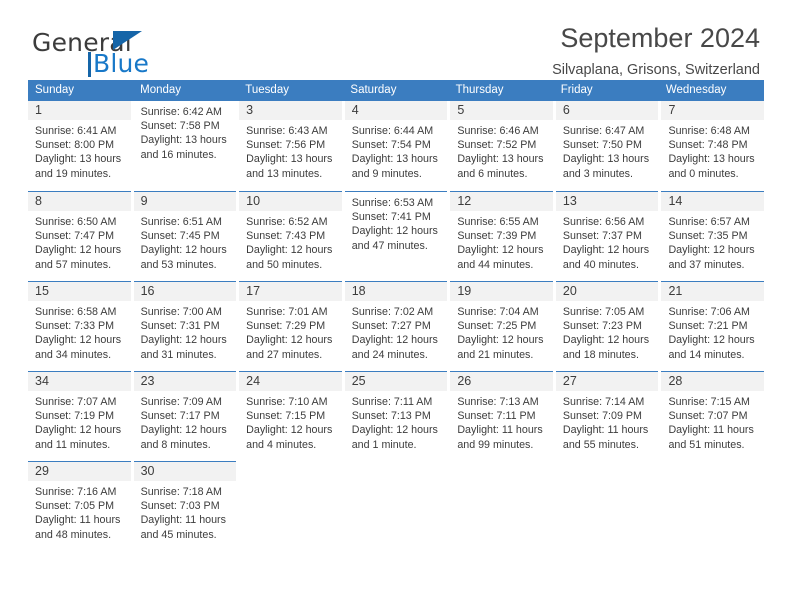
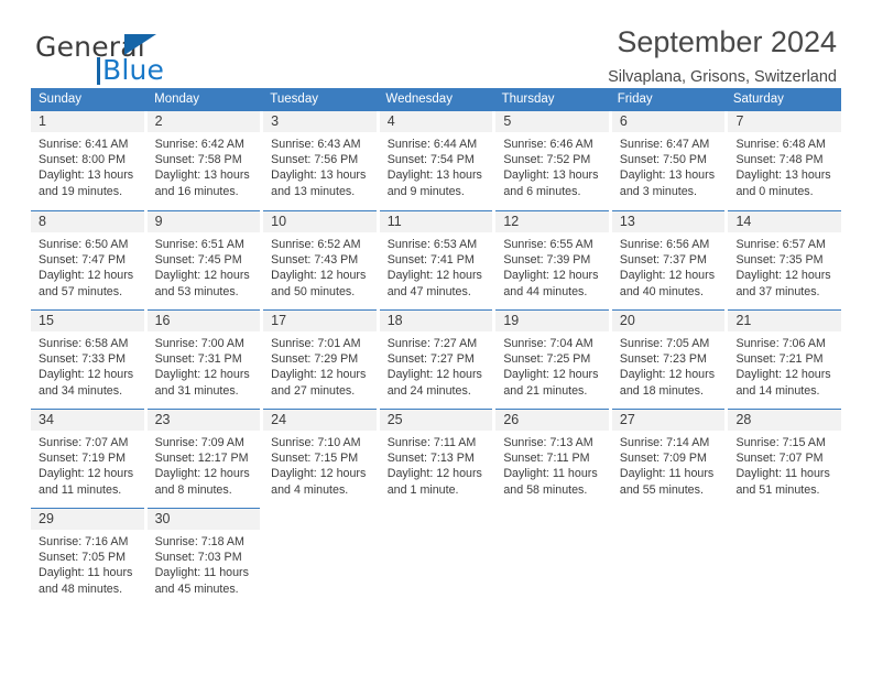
  General
  Blue
  September 2024
  Silvaplana, Grisons, Switzerland
  Sunday
  Monday
  Tuesday
- Saturday
+ Wednesday
  Thursday
  Friday
- Wednesday
+ Saturday
  1
  Sunrise: 6:41 AM
  Sunset: 8:00 PM
  Daylight: 13 hours
  and 19 minutes.
+ 2
  Sunrise: 6:42 AM
  Sunset: 7:58 PM
  Daylight: 13 hours
  and 16 minutes.
  3
  Sunrise: 6:43 AM
  Sunset: 7:56 PM
  Daylight: 13 hours
  and 13 minutes.
  4
  Sunrise: 6:44 AM
  Sunset: 7:54 PM
  Daylight: 13 hours
  and 9 minutes.
  5
  Sunrise: 6:46 AM
  Sunset: 7:52 PM
  Daylight: 13 hours
  and 6 minutes.
  6
  Sunrise: 6:47 AM
  Sunset: 7:50 PM
  Daylight: 13 hours
  and 3 minutes.
  7
  Sunrise: 6:48 AM
  Sunset: 7:48 PM
  Daylight: 13 hours
  and 0 minutes.
  8
  Sunrise: 6:50 AM
  Sunset: 7:47 PM
  Daylight: 12 hours
  and 57 minutes.
  9
  Sunrise: 6:51 AM
  Sunset: 7:45 PM
  Daylight: 12 hours
  and 53 minutes.
  10
  Sunrise: 6:52 AM
  Sunset: 7:43 PM
  Daylight: 12 hours
  and 50 minutes.
+ 11
  Sunrise: 6:53 AM
  Sunset: 7:41 PM
  Daylight: 12 hours
  and 47 minutes.
  12
  Sunrise: 6:55 AM
  Sunset: 7:39 PM
  Daylight: 12 hours
  and 44 minutes.
  13
  Sunrise: 6:56 AM
  Sunset: 7:37 PM
  Daylight: 12 hours
  and 40 minutes.
  14
  Sunrise: 6:57 AM
  Sunset: 7:35 PM
  Daylight: 12 hours
  and 37 minutes.
  15
  Sunrise: 6:58 AM
  Sunset: 7:33 PM
  Daylight: 12 hours
  and 34 minutes.
  16
  Sunrise: 7:00 AM
  Sunset: 7:31 PM
  Daylight: 12 hours
  and 31 minutes.
  17
  Sunrise: 7:01 AM
  Sunset: 7:29 PM
  Daylight: 12 hours
  and 27 minutes.
  18
- Sunrise: 7:02 AM
+ Sunrise: 7:27 AM
  Sunset: 7:27 PM
  Daylight: 12 hours
  and 24 minutes.
  19
  Sunrise: 7:04 AM
  Sunset: 7:25 PM
  Daylight: 12 hours
  and 21 minutes.
  20
  Sunrise: 7:05 AM
  Sunset: 7:23 PM
  Daylight: 12 hours
  and 18 minutes.
  21
  Sunrise: 7:06 AM
  Sunset: 7:21 PM
  Daylight: 12 hours
  and 14 minutes.
  34
  Sunrise: 7:07 AM
  Sunset: 7:19 PM
  Daylight: 12 hours
  and 11 minutes.
  23
  Sunrise: 7:09 AM
- Sunset: 7:17 PM
+ Sunset: 12:17 PM
  Daylight: 12 hours
  and 8 minutes.
  24
  Sunrise: 7:10 AM
  Sunset: 7:15 PM
  Daylight: 12 hours
  and 4 minutes.
  25
  Sunrise: 7:11 AM
  Sunset: 7:13 PM
  Daylight: 12 hours
  and 1 minute.
  26
  Sunrise: 7:13 AM
  Sunset: 7:11 PM
  Daylight: 11 hours
- and 99 minutes.
+ and 58 minutes.
  27
  Sunrise: 7:14 AM
  Sunset: 7:09 PM
  Daylight: 11 hours
  and 55 minutes.
  28
  Sunrise: 7:15 AM
  Sunset: 7:07 PM
  Daylight: 11 hours
  and 51 minutes.
  29
  Sunrise: 7:16 AM
  Sunset: 7:05 PM
  Daylight: 11 hours
  and 48 minutes.
  30
  Sunrise: 7:18 AM
  Sunset: 7:03 PM
  Daylight: 11 hours
  and 45 minutes.
